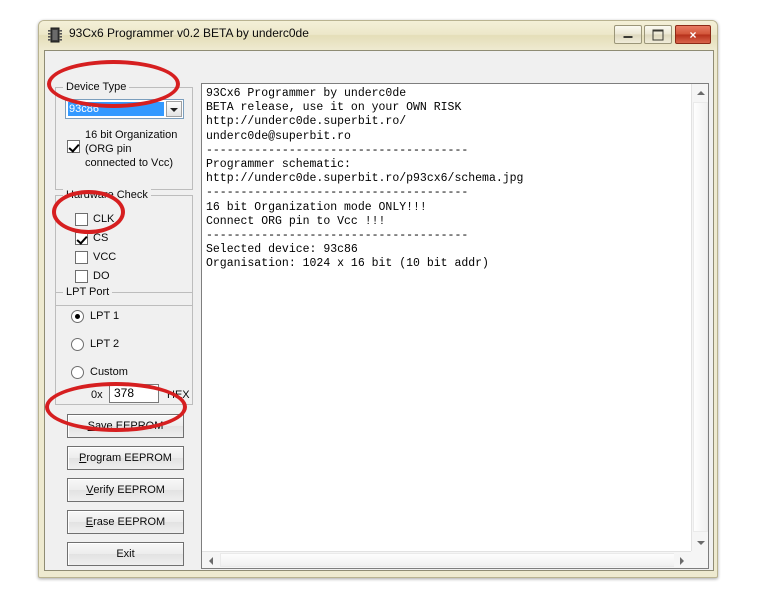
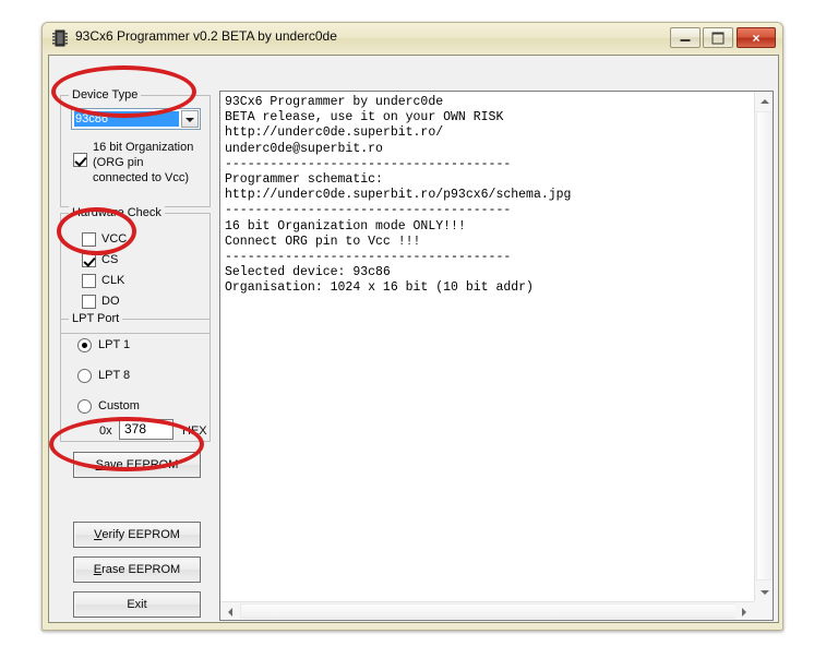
  93Cx6 Programmer v0.2 BETA by underc0de
  ×
  Device Type
  93c86
  16 bit Organization
  (ORG pin
  connected to Vcc)
  Hardware Check
- CLK
+ VCC
  CS
- VCC
+ CLK
  DO
  LPT Port
  LPT 1
- LPT 2
+ LPT 8
  Custom
  0x
  378
  HEX
  S
  ave EEPROM
- P
- rogram EEPROM
  V
  erify EEPROM
  E
  rase EEPROM
  Exit
  93Cx6 Programmer by underc0de
  BETA release, use it on your OWN RISK
  http://underc0de.superbit.ro/
  underc0de@superbit.ro
  --------------------------------------
  Programmer schematic:
  http://underc0de.superbit.ro/p93cx6/schema.jpg
  --------------------------------------
  16 bit Organization mode ONLY!!!
  Connect ORG pin to Vcc !!!
  --------------------------------------
  Selected device: 93c86
  Organisation: 1024 x 16 bit (10 bit addr)
